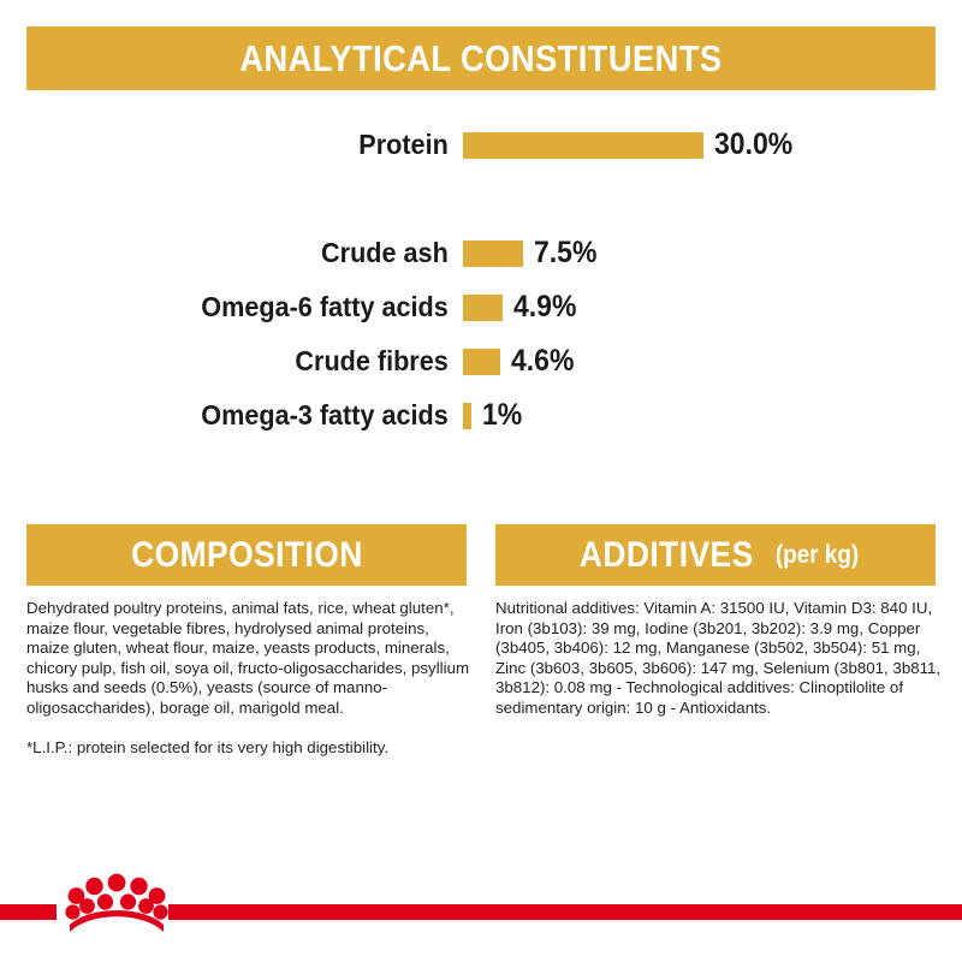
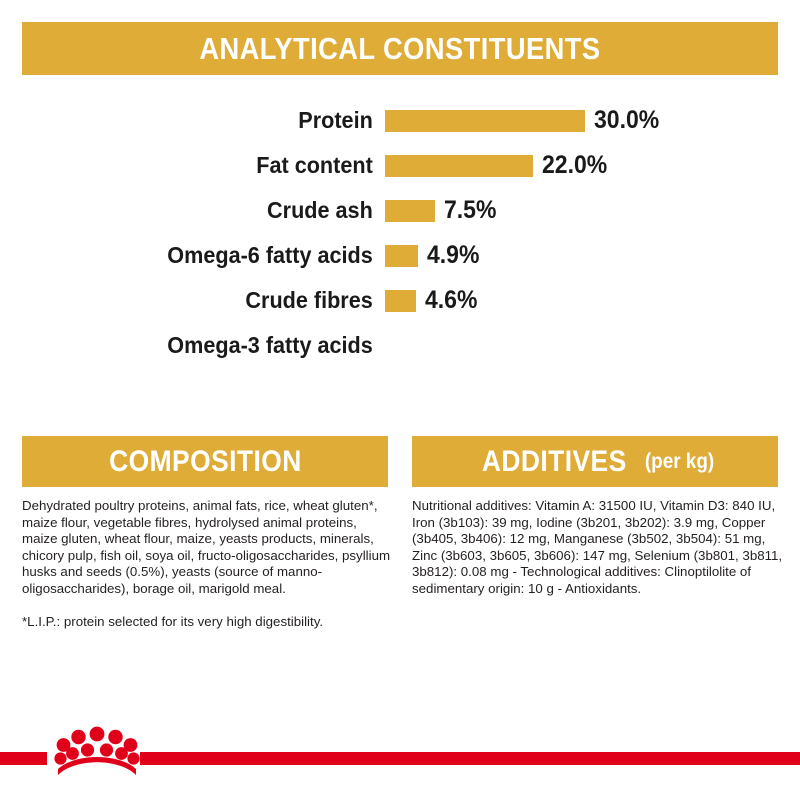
  ANALYTICAL CONSTITUENTS
  Protein
  30.0%
+ Fat content
+ 22.0%
  Crude ash
  7.5%
  Omega-6 fatty acids
  4.9%
  Crude fibres
  4.6%
  Omega-3 fatty acids
- 1%
  COMPOSITION
  ADDITIVES
  (per kg)
  Dehydrated poultry proteins, animal fats, rice, wheat gluten*, maize flour, vegetable fibres, hydrolysed animal proteins, maize gluten, wheat flour, maize, yeasts products, minerals, chicory pulp, fish oil, soya oil, fructo-oligosaccharides, psyllium husks and seeds (0.5%), yeasts (source of manno-oligosaccharides), borage oil, marigold meal.
  *L.I.P.: protein selected for its very high digestibility.
  Nutritional additives: Vitamin A: 31500 IU, Vitamin D3: 840 IU, Iron (3b103): 39 mg, Iodine (3b201, 3b202): 3.9 mg, Copper (3b405, 3b406): 12 mg, Manganese (3b502, 3b504): 51 mg, Zinc (3b603, 3b605, 3b606): 147 mg, Selenium (3b801, 3b811, 3b812): 0.08 mg - Technological additives: Clinoptilolite of sedimentary origin: 10 g - Antioxidants.
